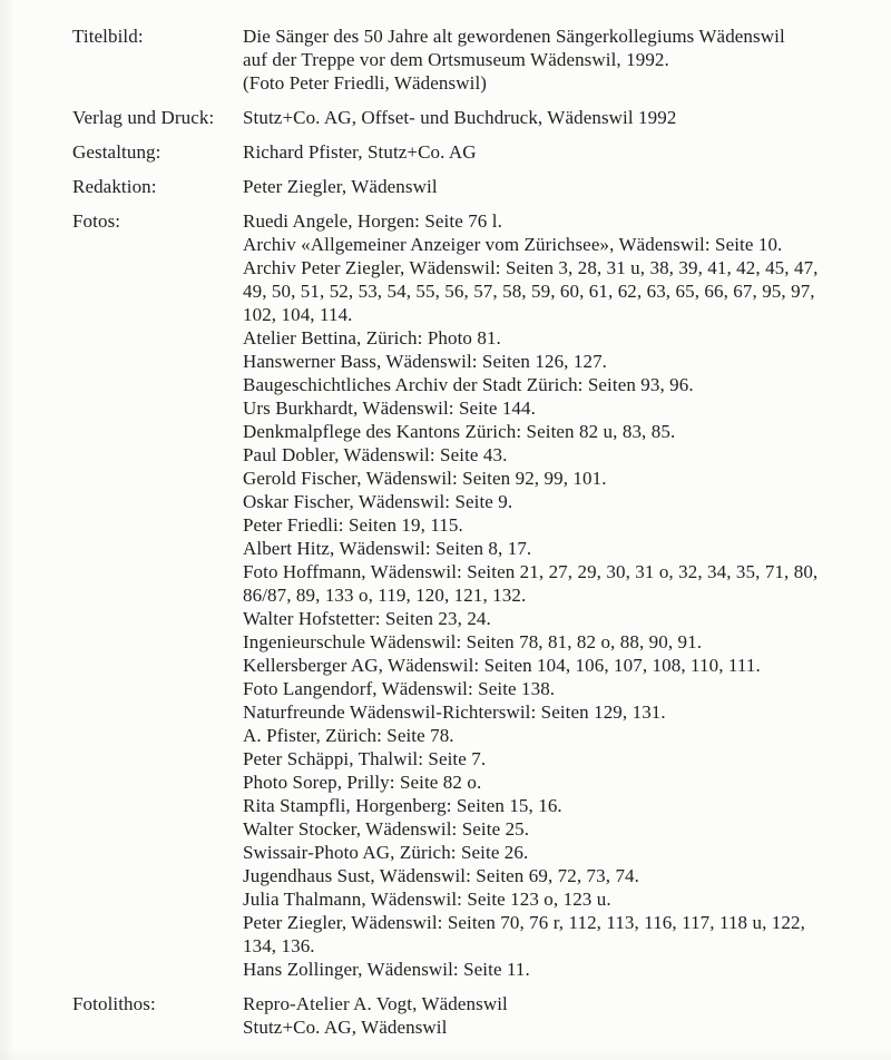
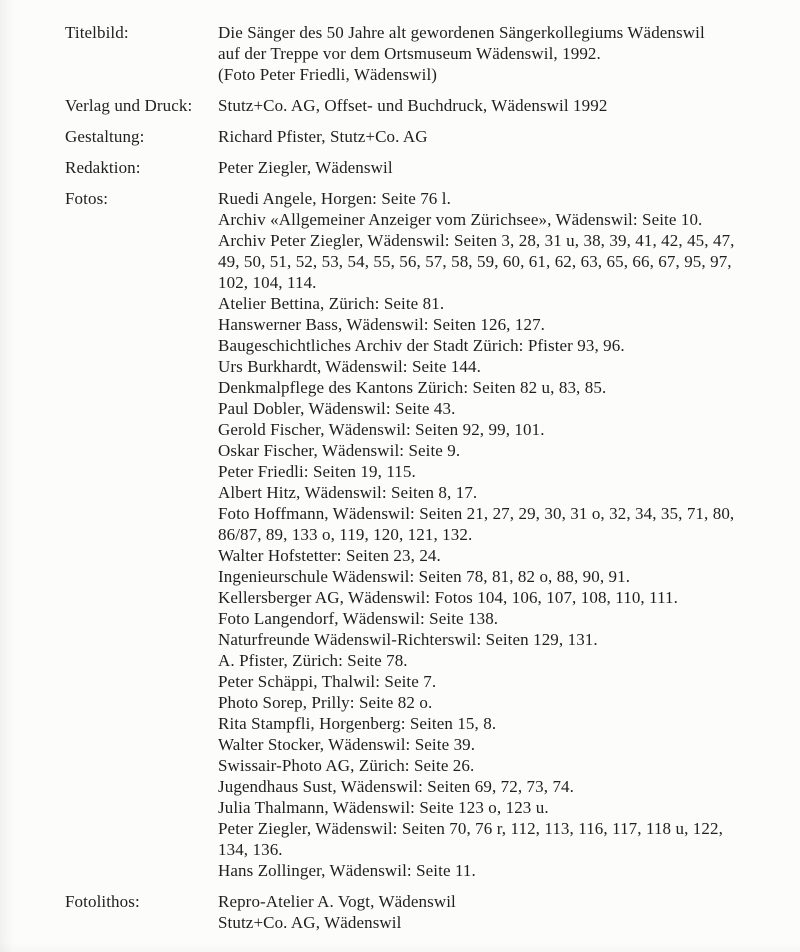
  Titelbild:
  Die Sänger des 50 Jahre alt gewordenen Sängerkollegiums Wädenswil
  auf der Treppe vor dem Ortsmuseum Wädenswil, 1992.
  (Foto Peter Friedli, Wädenswil)
  Verlag und Druck:
  Stutz+Co. AG, Offset- und Buchdruck, Wädenswil 1992
  Gestaltung:
  Richard Pfister, Stutz+Co. AG
  Redaktion:
  Peter Ziegler, Wädenswil
  Fotos:
  Ruedi Angele, Horgen: Seite 76 l.
  Archiv «Allgemeiner Anzeiger vom Zürichsee», Wädenswil: Seite 10.
  Archiv Peter Ziegler, Wädenswil: Seiten 3, 28, 31 u, 38, 39, 41, 42, 45, 47,
  49, 50, 51, 52, 53, 54, 55, 56, 57, 58, 59, 60, 61, 62, 63, 65, 66, 67, 95, 97,
  102, 104, 114.
- Atelier Bettina, Zürich: Photo 81.
+ Atelier Bettina, Zürich: Seite 81.
  Hanswerner Bass, Wädenswil: Seiten 126, 127.
- Baugeschichtliches Archiv der Stadt Zürich: Seiten 93, 96.
+ Baugeschichtliches Archiv der Stadt Zürich: Pfister 93, 96.
  Urs Burkhardt, Wädenswil: Seite 144.
  Denkmalpflege des Kantons Zürich: Seiten 82 u, 83, 85.
  Paul Dobler, Wädenswil: Seite 43.
  Gerold Fischer, Wädenswil: Seiten 92, 99, 101.
  Oskar Fischer, Wädenswil: Seite 9.
  Peter Friedli: Seiten 19, 115.
  Albert Hitz, Wädenswil: Seiten 8, 17.
  Foto Hoffmann, Wädenswil: Seiten 21, 27, 29, 30, 31 o, 32, 34, 35, 71, 80,
  86/87, 89, 133 o, 119, 120, 121, 132.
  Walter Hofstetter: Seiten 23, 24.
  Ingenieurschule Wädenswil: Seiten 78, 81, 82 o, 88, 90, 91.
- Kellersberger AG, Wädenswil: Seiten 104, 106, 107, 108, 110, 111.
+ Kellersberger AG, Wädenswil: Fotos 104, 106, 107, 108, 110, 111.
  Foto Langendorf, Wädenswil: Seite 138.
  Naturfreunde Wädenswil-Richterswil: Seiten 129, 131.
  A. Pfister, Zürich: Seite 78.
  Peter Schäppi, Thalwil: Seite 7.
  Photo Sorep, Prilly: Seite 82 o.
- Rita Stampfli, Horgenberg: Seiten 15, 16.
+ Rita Stampfli, Horgenberg: Seiten 15, 8.
- Walter Stocker, Wädenswil: Seite 25.
+ Walter Stocker, Wädenswil: Seite 39.
  Swissair-Photo AG, Zürich: Seite 26.
  Jugendhaus Sust, Wädenswil: Seiten 69, 72, 73, 74.
  Julia Thalmann, Wädenswil: Seite 123 o, 123 u.
  Peter Ziegler, Wädenswil: Seiten 70, 76 r, 112, 113, 116, 117, 118 u, 122,
  134, 136.
  Hans Zollinger, Wädenswil: Seite 11.
  Fotolithos:
  Repro-Atelier A. Vogt, Wädenswil
  Stutz+Co. AG, Wädenswil
